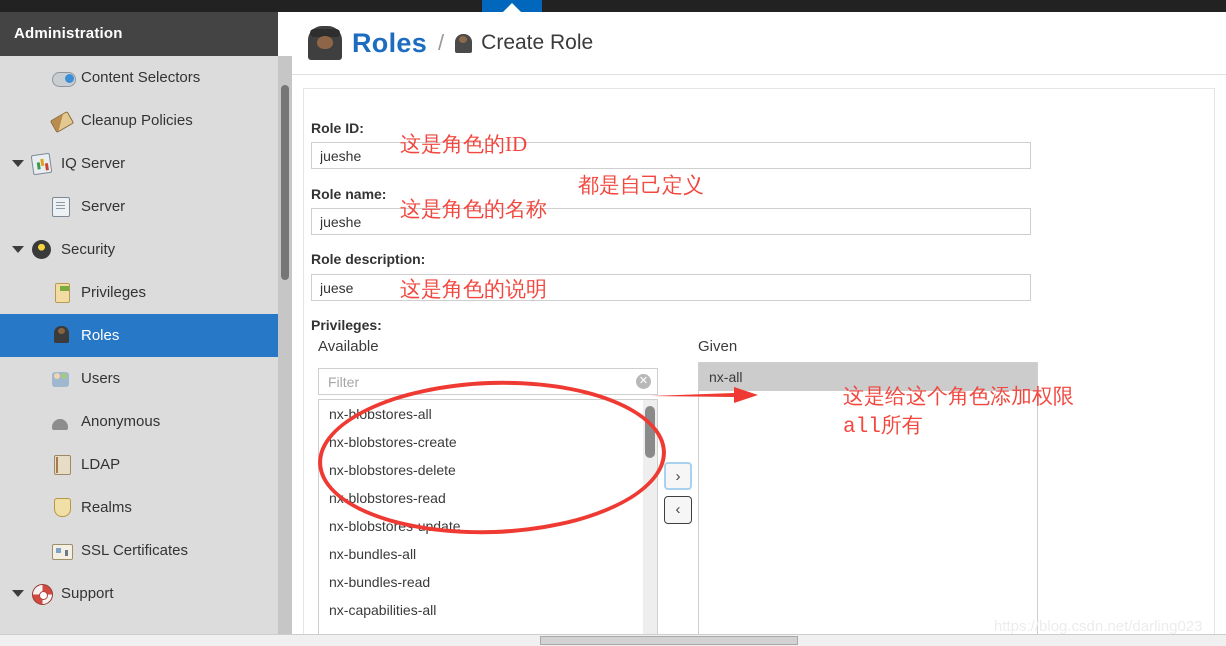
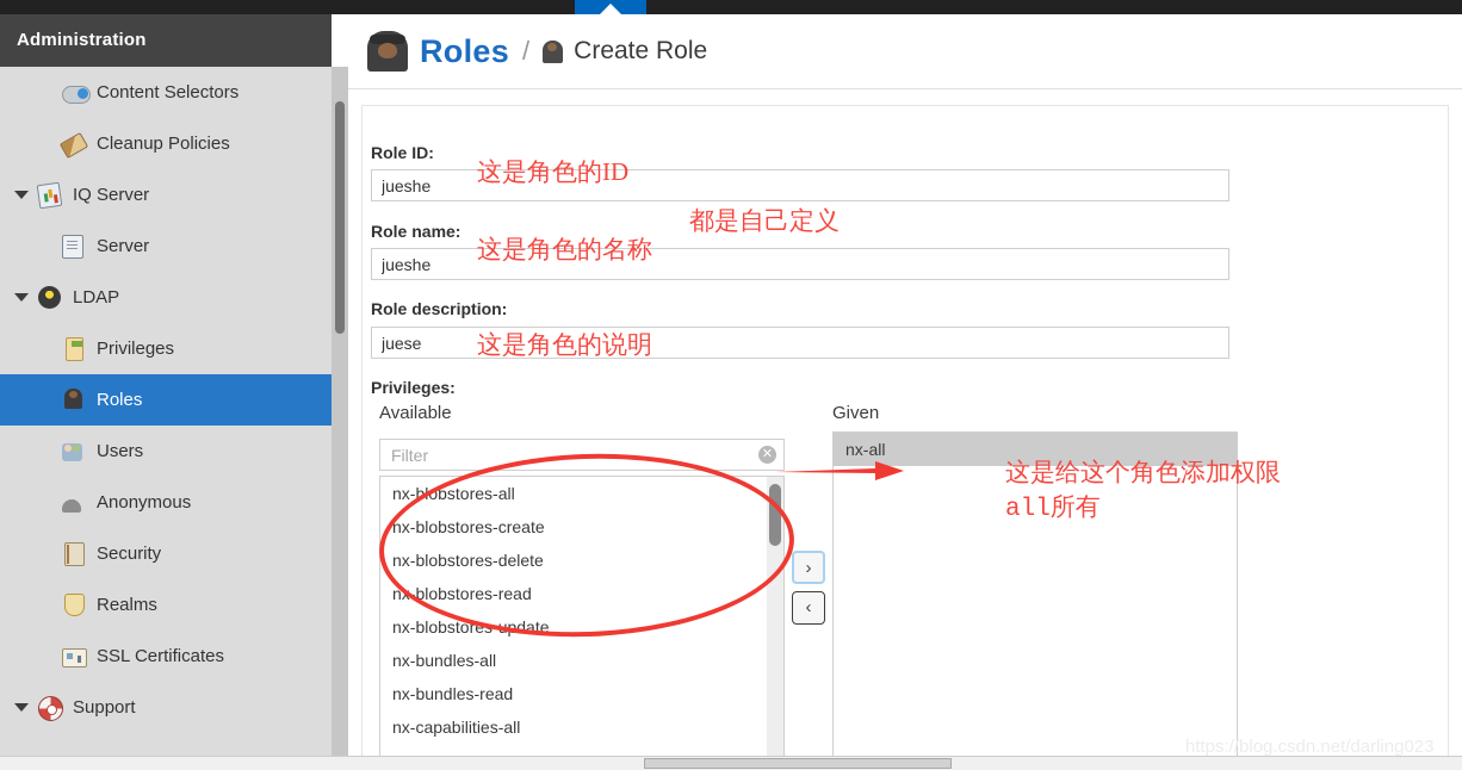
  Administration
  Content Selectors
  Cleanup Policies
  IQ Server
  Server
- Security
+ LDAP
  Privileges
  Roles
  Users
  Anonymous
- LDAP
+ Security
  Realms
  SSL Certificates
  Support
  Roles
  /
  Create Role
  Role ID:
  jueshe
  Role name:
  jueshe
  Role description:
  juese
  Privileges:
  Available
  Given
  Filter
  ✕
  nx-blobstores-all
  nx-blobstores-create
  nx-blobstores-delete
  nx-blobstores-read
  nx-blobstores-update
  nx-bundles-all
  nx-bundles-read
  nx-capabilities-all
  ›
  ‹
  nx-all
  这是角色的ID
  这是角色的名称
  都是自己定义
  这是角色的说明
  这是给这个角色添加权限
  all所有
  https://blog.csdn.net/darling023
